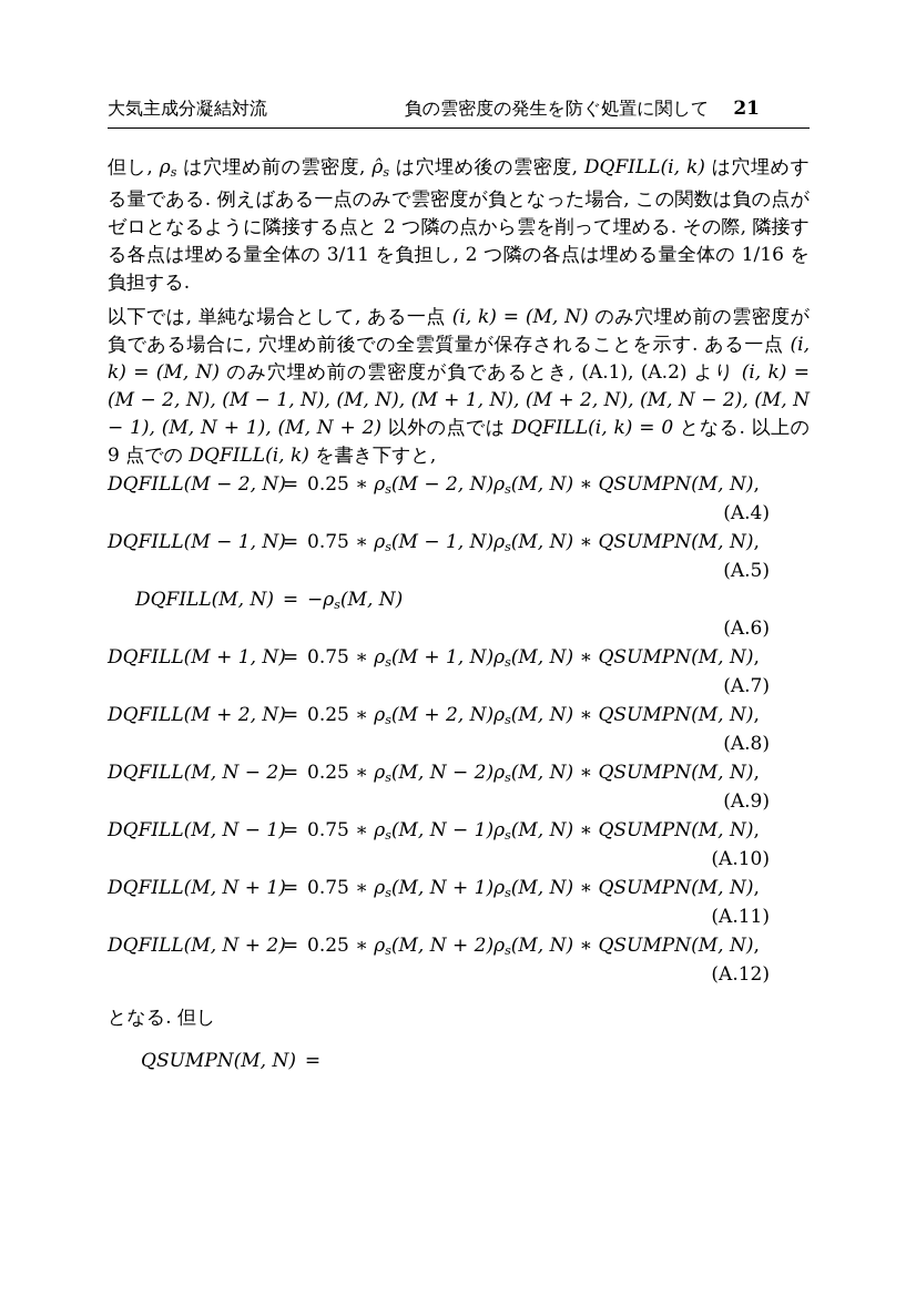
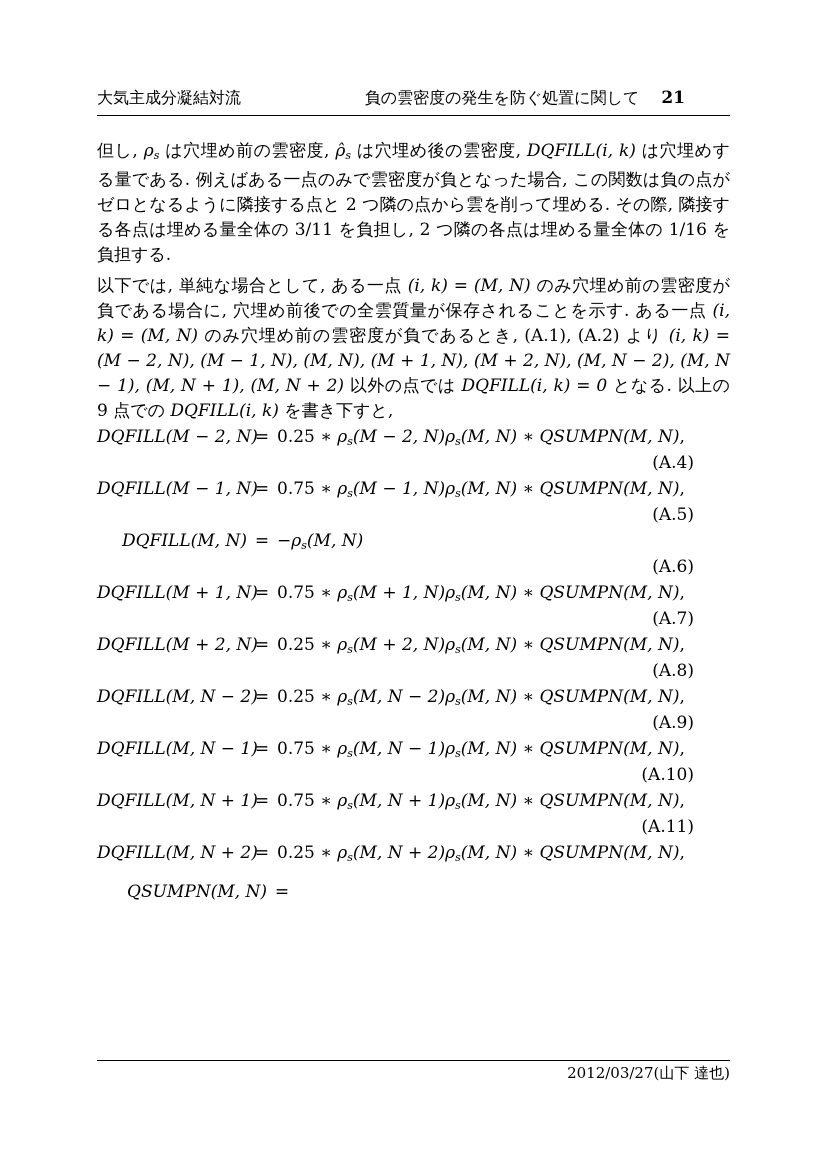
  大気主成分凝結対流
  負の雲密度の発生を防ぐ処置に関して
  21
  但し, ρs は穴埋め前の雲密度, ρ̂s は穴埋め後の雲密度, DQFILL(i, k) は穴埋めする量である. 例えばある一点のみで雲密度が負となった場合, この関数は負の点がゼロとなるように隣接する点と 2 つ隣の点から雲を削って埋める. その際, 隣接する各点は埋める量全体の 3/11 を負担し, 2 つ隣の各点は埋める量全体の 1/16 を負担する.
  以下では, 単純な場合として, ある一点 (i, k) = (M, N) のみ穴埋め前の雲密度が負である場合に, 穴埋め前後での全雲質量が保存されることを示す. ある一点 (i, k) = (M, N) のみ穴埋め前の雲密度が負であるとき, (A.1), (A.2) より (i, k) = (M − 2, N), (M − 1, N), (M, N), (M + 1, N), (M + 2, N), (M, N − 2), (M, N − 1), (M, N + 1), (M, N + 2) 以外の点では DQFILL(i, k) = 0 となる. 以上の 9 点での DQFILL(i, k) を書き下すと,
  DQFILL(M − 2, N
  =
  0.25 ∗ ρs(M − 2, N)ρs(M, N) ∗ QSUMPN(M, N),
  (A.4)
  DQFILL(M − 1, N
  =
  0.75 ∗ ρs(M − 1, N)ρs(M, N) ∗ QSUMPN(M, N),
  (A.5)
  DQFILL(M, N)
  =
  −ρs(M, N)
  (A.6)
  DQFILL(M + 1, N
  =
  0.75 ∗ ρs(M + 1, N)ρs(M, N) ∗ QSUMPN(M, N),
  (A.7)
  DQFILL(M + 2, N
  =
  0.25 ∗ ρs(M + 2, N)ρs(M, N) ∗ QSUMPN(M, N),
  (A.8)
  DQFILL(M, N − 2
  =
  0.25 ∗ ρs(M, N − 2)ρs(M, N) ∗ QSUMPN(M, N),
  (A.9)
  DQFILL(M, N − 1
  =
  0.75 ∗ ρs(M, N − 1)ρs(M, N) ∗ QSUMPN(M, N),
  (A.10)
  DQFILL(M, N + 1
  =
  0.75 ∗ ρs(M, N + 1)ρs(M, N) ∗ QSUMPN(M, N),
  (A.11)
  DQFILL(M, N + 2
  =
  0.25 ∗ ρs(M, N + 2)ρs(M, N) ∗ QSUMPN(M, N),
- (A.12)
- となる. 但し
  QSUMPN(M, N)
  =
+ 2012/03/27(山下 達也)
